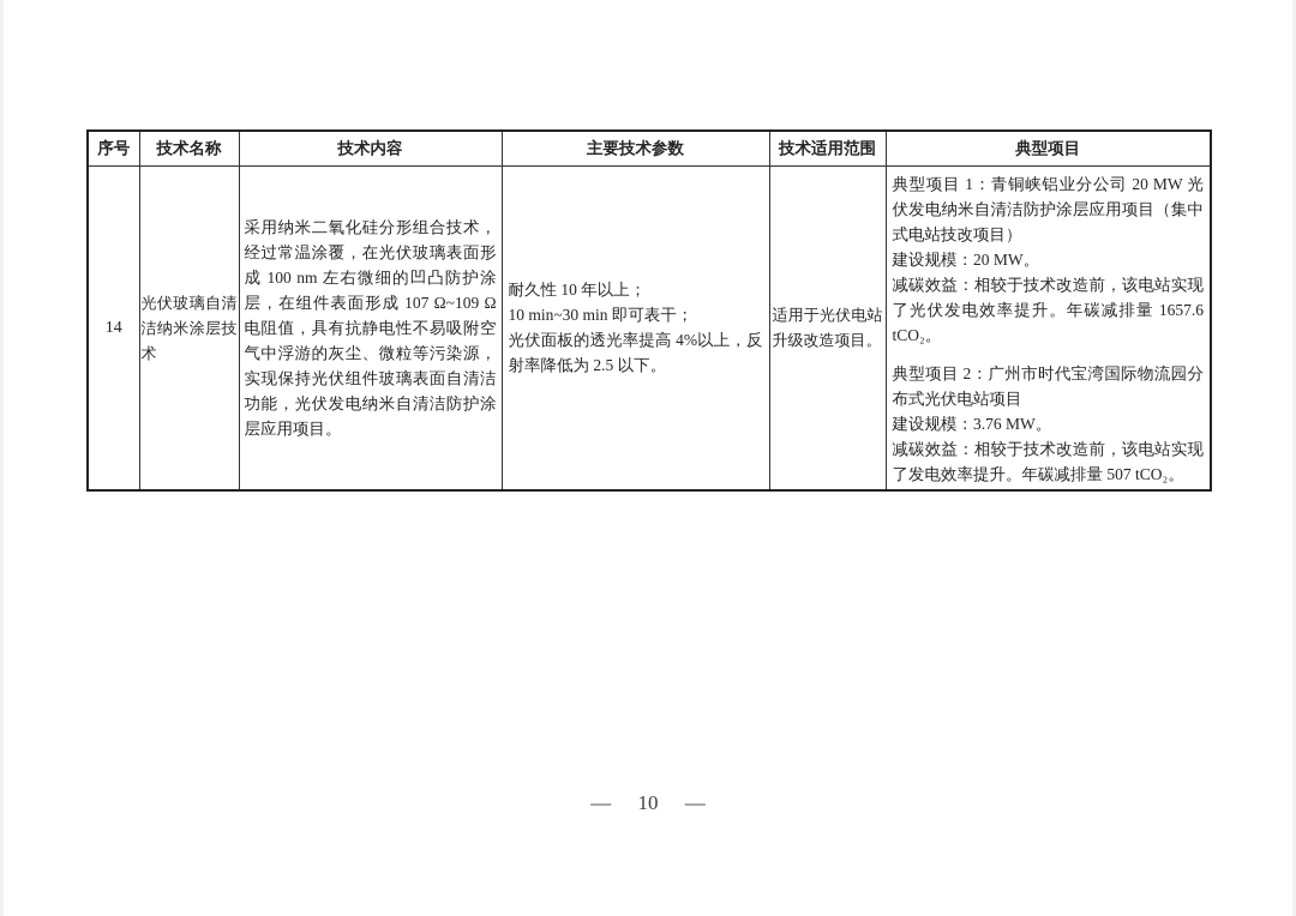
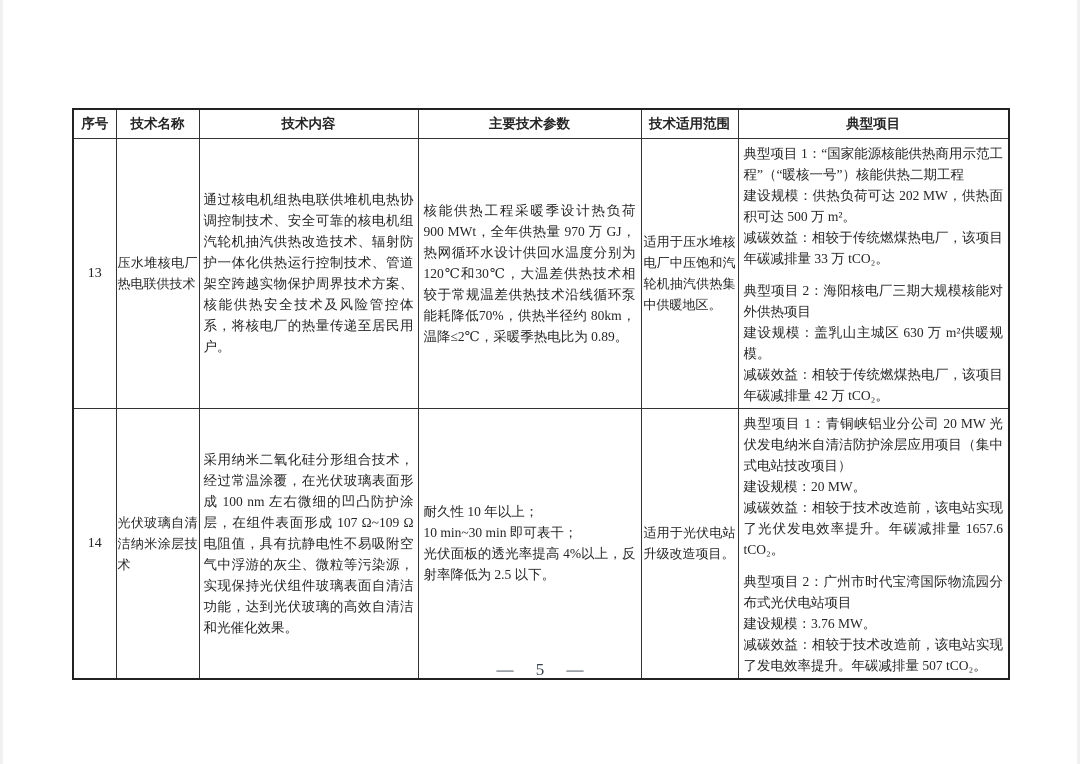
  序号	技术名称	技术内容	主要技术参数	技术适用范围	典型项目
+ 13	压水堆核电厂热电联供技术	通过核电机组热电联供堆机电热协调控制技术、安全可靠的核电机组汽轮机抽汽供热改造技术、辐射防护一体化供热运行控制技术、管道架空跨越实物保护周界技术方案、核能供热安全技术及风险管控体系，将核电厂的热量传递至居民用户。	核能供热工程采暖季设计热负荷 900 MWt，全年供热量 970 万 GJ，热网循环水设计供回水温度分别为 120℃和30℃，大温差供热技术相较于常规温差供热技术沿线循环泵能耗降低70%，供热半径约 80km，温降≤2℃，采暖季热电比为 0.89。	适用于压水堆核电厂中压饱和汽轮机抽汽供热集中供暖地区。	典型项目 1：“国家能源核能供热商用示范工程”（“暖核一号”）核能供热二期工程 建设规模：供热负荷可达 202 MW，供热面积可达 500 万 m²。 减碳效益：相较于传统燃煤热电厂，该项目年碳减排量 33 万 tCO₂。 典型项目 2：海阳核电厂三期大规模核能对外供热项目 建设规模：盖乳山主城区 630 万 m²供暖规模。 减碳效益：相较于传统燃煤热电厂，该项目年碳减排量 42 万 tCO₂。
- 14	光伏玻璃自清洁纳米涂层技术	采用纳米二氧化硅分形组合技术，经过常温涂覆，在光伏玻璃表面形成 100 nm 左右微细的凹凸防护涂层，在组件表面形成 107 Ω~109 Ω电阻值，具有抗静电性不易吸附空气中浮游的灰尘、微粒等污染源，实现保持光伏组件玻璃表面自清洁功能，光伏发电纳米自清洁防护涂层应用项目。	耐久性 10 年以上； 10 min~30 min 即可表干； 光伏面板的透光率提高 4%以上，反射率降低为 2.5 以下。	适用于光伏电站升级改造项目。	典型项目 1：青铜峡铝业分公司 20 MW 光伏发电纳米自清洁防护涂层应用项目（集中式电站技改项目） 建设规模：20 MW。 减碳效益：相较于技术改造前，该电站实现了光伏发电效率提升。年碳减排量 1657.6 tCO₂。 典型项目 2：广州市时代宝湾国际物流园分布式光伏电站项目 建设规模：3.76 MW。 减碳效益：相较于技术改造前，该电站实现了发电效率提升。年碳减排量 507 tCO₂。
+ 14	光伏玻璃自清洁纳米涂层技术	采用纳米二氧化硅分形组合技术，经过常温涂覆，在光伏玻璃表面形成 100 nm 左右微细的凹凸防护涂层，在组件表面形成 107 Ω~109 Ω电阻值，具有抗静电性不易吸附空气中浮游的灰尘、微粒等污染源，实现保持光伏组件玻璃表面自清洁功能，达到光伏玻璃的高效自清洁和光催化效果。	耐久性 10 年以上； 10 min~30 min 即可表干； 光伏面板的透光率提高 4%以上，反射率降低为 2.5 以下。	适用于光伏电站升级改造项目。	典型项目 1：青铜峡铝业分公司 20 MW 光伏发电纳米自清洁防护涂层应用项目（集中式电站技改项目） 建设规模：20 MW。 减碳效益：相较于技术改造前，该电站实现了光伏发电效率提升。年碳减排量 1657.6 tCO₂。 典型项目 2：广州市时代宝湾国际物流园分布式光伏电站项目 建设规模：3.76 MW。 减碳效益：相较于技术改造前，该电站实现了发电效率提升。年碳减排量 507 tCO₂。
- — 10 —
+ — 5 —
